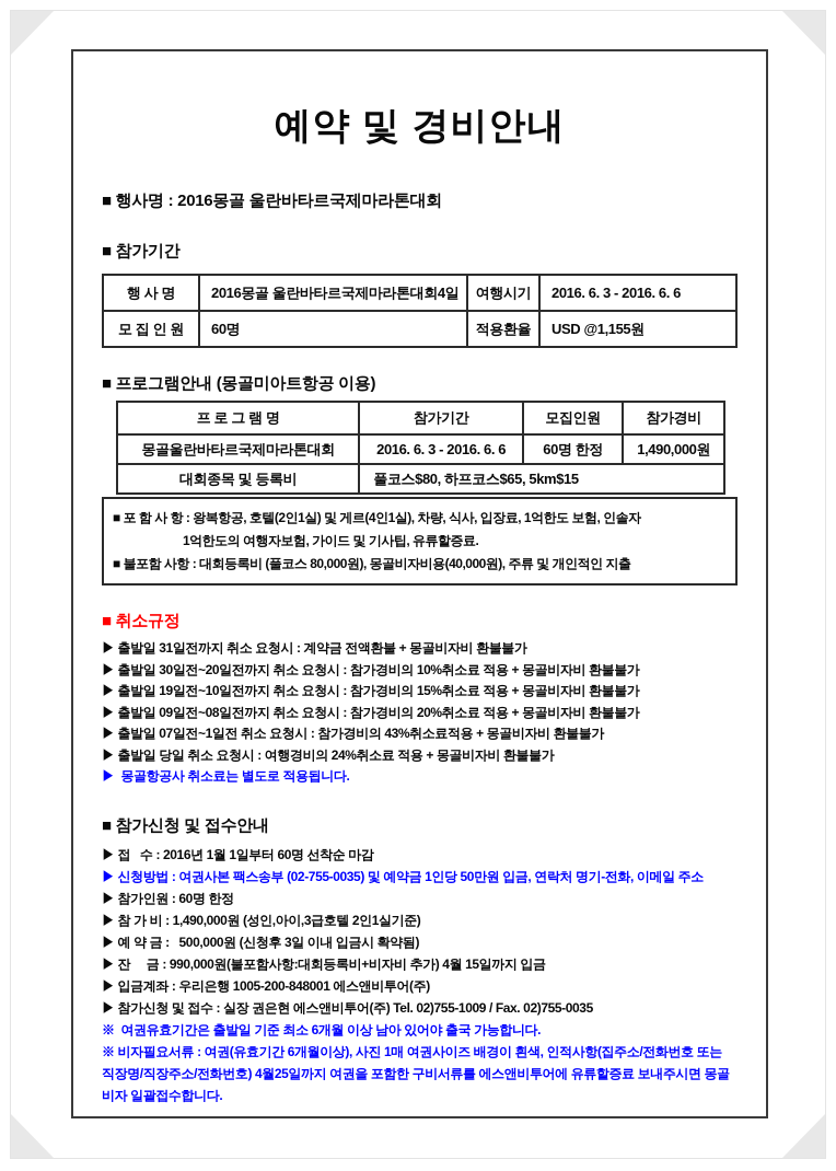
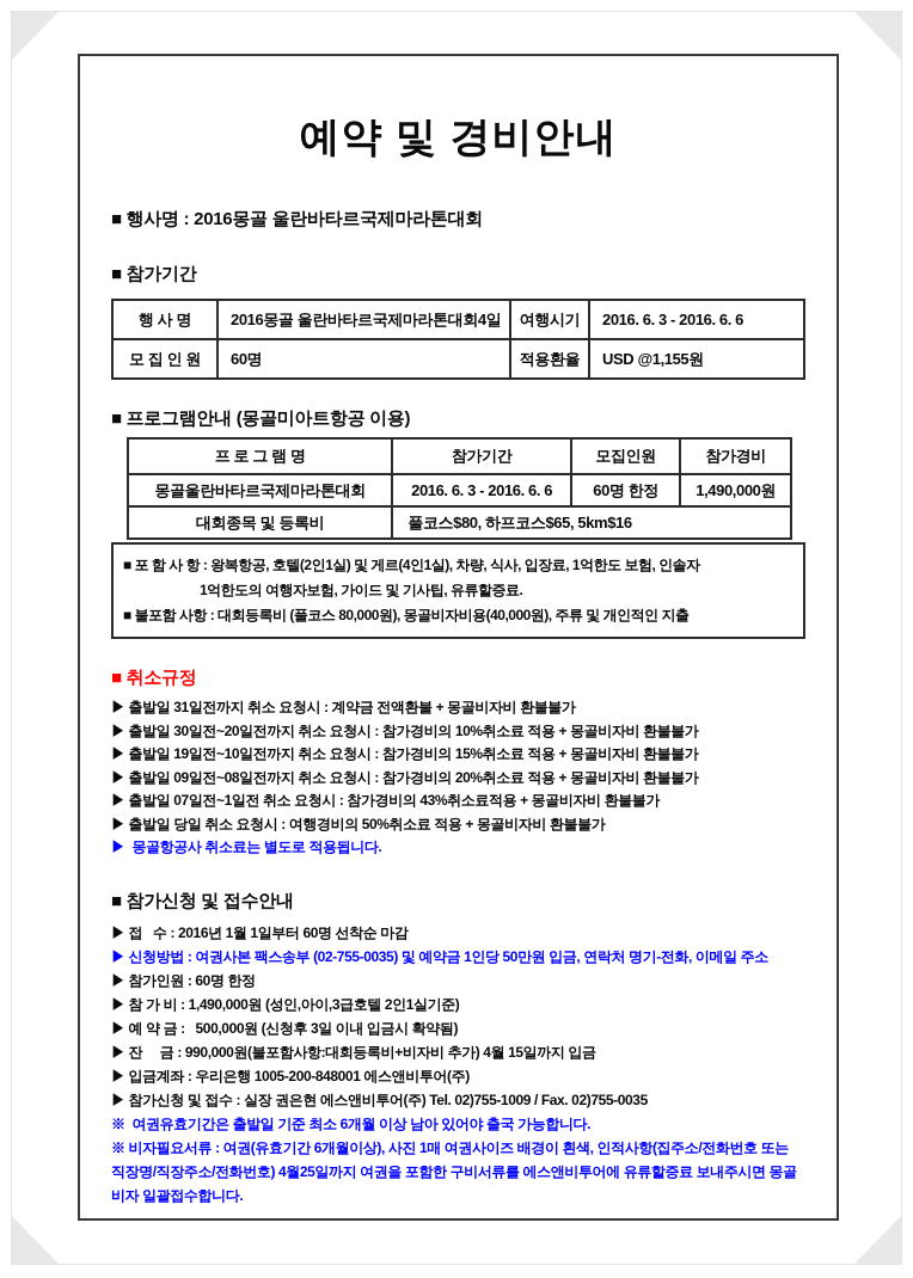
  예약 및 경비안내
  ■ 행사명 : 2016몽골 울란바타르국제마라톤대회
  ■ 참가기간
  행 사 명	2016몽골 울란바타르국제마라톤대회4일	여행시기	2016. 6. 3 - 2016. 6. 6
  모 집 인 원	60명	적용환율	USD @1,155원
  ■ 프로그램안내 (몽골미아트항공 이용)
  프 로 그 램 명	참가기간	모집인원	참가경비
  몽골울란바타르국제마라톤대회	2016. 6. 3 - 2016. 6. 6	60명 한정	1,490,000원
- 대회종목 및 등록비	풀코스$80, 하프코스$65, 5km$15
+ 대회종목 및 등록비	풀코스$80, 하프코스$65, 5km$16
  ■ 포 함 사 항 : 왕복항공, 호텔(2인1실) 및 게르(4인1실), 차량, 식사, 입장료, 1억한도 보험, 인솔자
  1억한도의 여행자보험, 가이드 및 기사팁, 유류할증료.
  ■ 불포함 사항 : 대회등록비 (풀코스 80,000원), 몽골비자비용(40,000원), 주류 및 개인적인 지출
  ■ 취소규정
  ▶ 출발일 31일전까지 취소 요청시 : 계약금 전액환불 + 몽골비자비 환불불가
  ▶ 출발일 30일전~20일전까지 취소 요청시 : 참가경비의 10%취소료 적용 + 몽골비자비 환불불가
  ▶ 출발일 19일전~10일전까지 취소 요청시 : 참가경비의 15%취소료 적용 + 몽골비자비 환불불가
  ▶ 출발일 09일전~08일전까지 취소 요청시 : 참가경비의 20%취소료 적용 + 몽골비자비 환불불가
  ▶ 출발일 07일전~1일전 취소 요청시 : 참가경비의 43%취소료적용 + 몽골비자비 환불불가
- ▶ 출발일 당일 취소 요청시 : 여행경비의 24%취소료 적용 + 몽골비자비 환불불가
+ ▶ 출발일 당일 취소 요청시 : 여행경비의 50%취소료 적용 + 몽골비자비 환불불가
  ▶ 몽골항공사 취소료는 별도로 적용됩니다.
  ■ 참가신청 및 접수안내
  ▶ 접 수 : 2016년 1월 1일부터 60명 선착순 마감
  ▶ 신청방법 : 여권사본 팩스송부 (02-755-0035) 및 예약금 1인당 50만원 입금, 연락처 명기-전화, 이메일 주소
  ▶ 참가인원 : 60명 한정
  ▶ 참 가 비 : 1,490,000원 (성인,아이,3급호텔 2인1실기준)
  ▶ 예 약 금 : 500,000원 (신청후 3일 이내 입금시 확약됨)
  ▶ 잔 금 : 990,000원(불포함사항:대회등록비+비자비 추가) 4월 15일까지 입금
  ▶ 입금계좌 : 우리은행 1005-200-848001 에스앤비투어(주)
  ▶ 참가신청 및 접수 : 실장 권은현 에스앤비투어(주) Tel. 02)755-1009 / Fax. 02)755-0035
  ※ 여권유효기간은 출발일 기준 최소 6개월 이상 남아 있어야 출국 가능합니다.
  ※ 비자필요서류 : 여권(유효기간 6개월이상), 사진 1매 여권사이즈 배경이 흰색, 인적사항(집주소/전화번호 또는 직장명/직장주소/전화번호) 4월25일까지 여권을 포함한 구비서류를 에스앤비투어에 유류할증료 보내주시면 몽골비자 일괄접수합니다.
